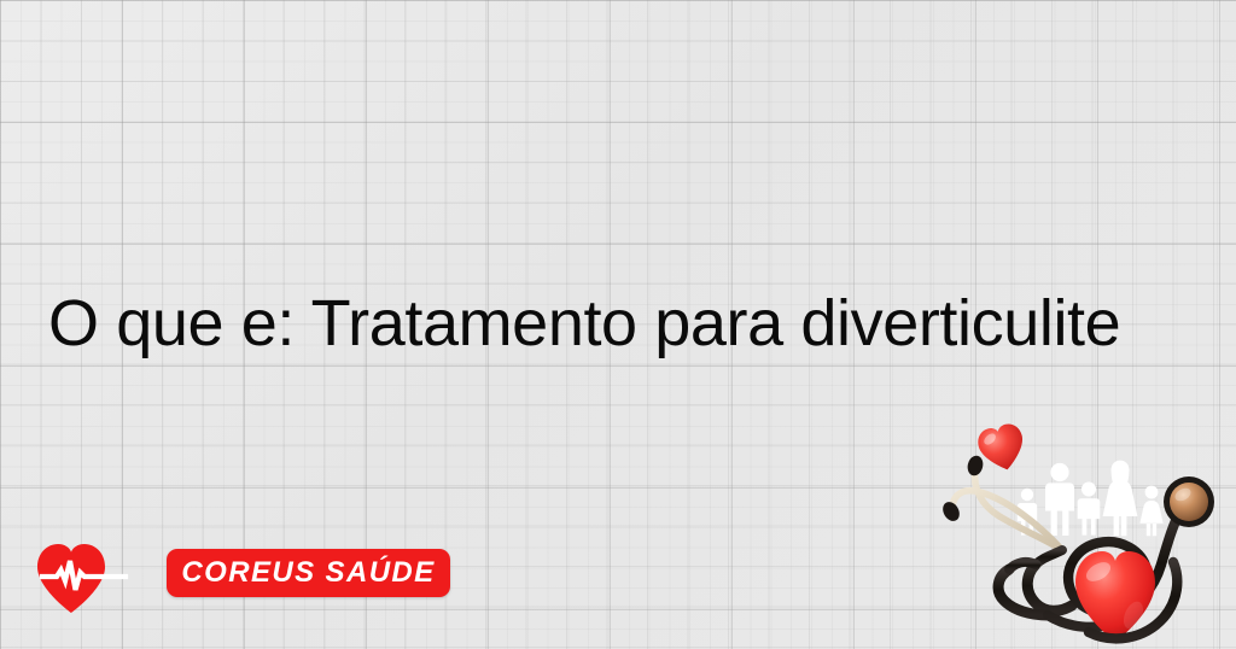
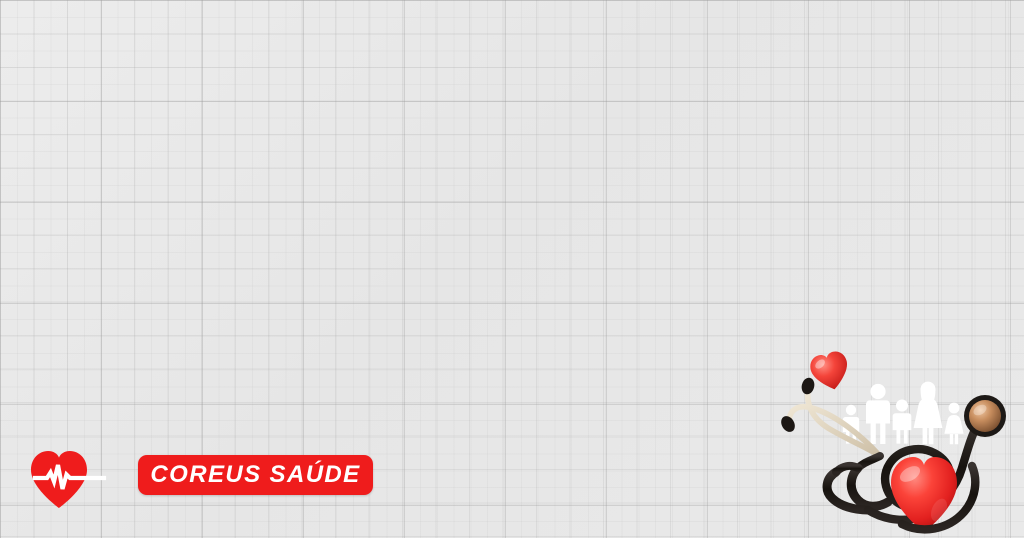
- O que e: Tratamento para diverticulite
  COREUS SAÚDE
